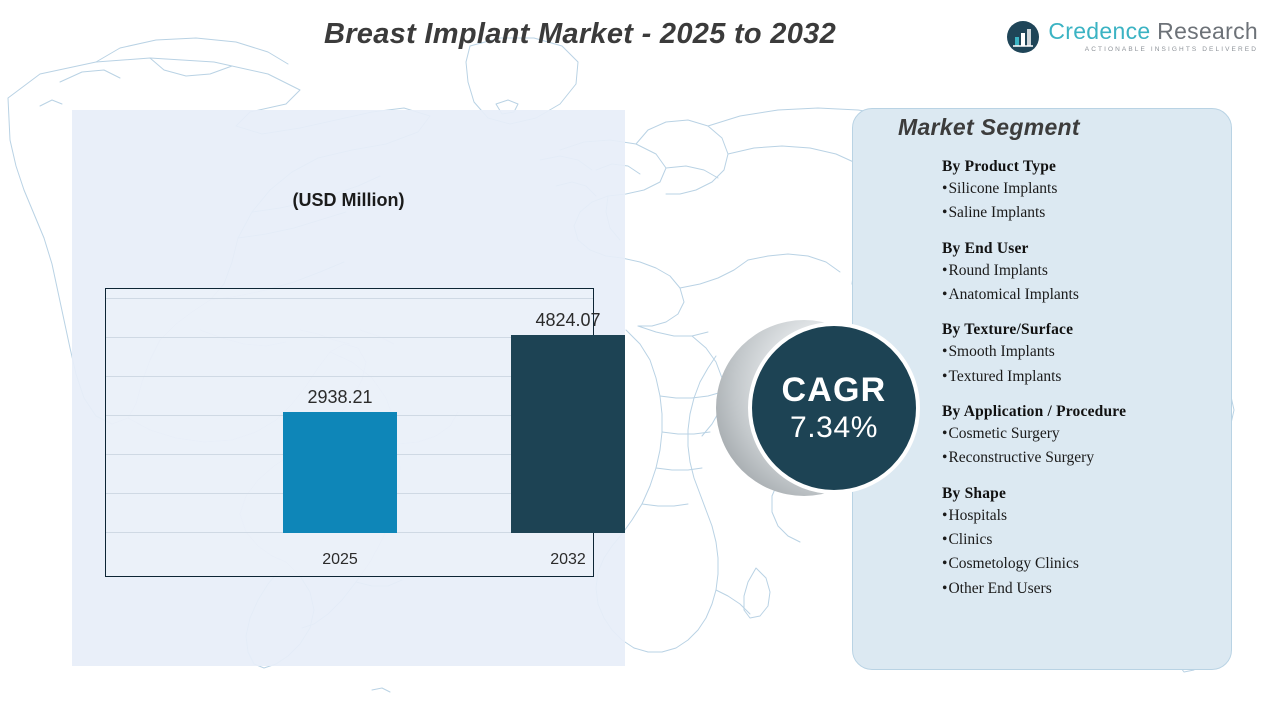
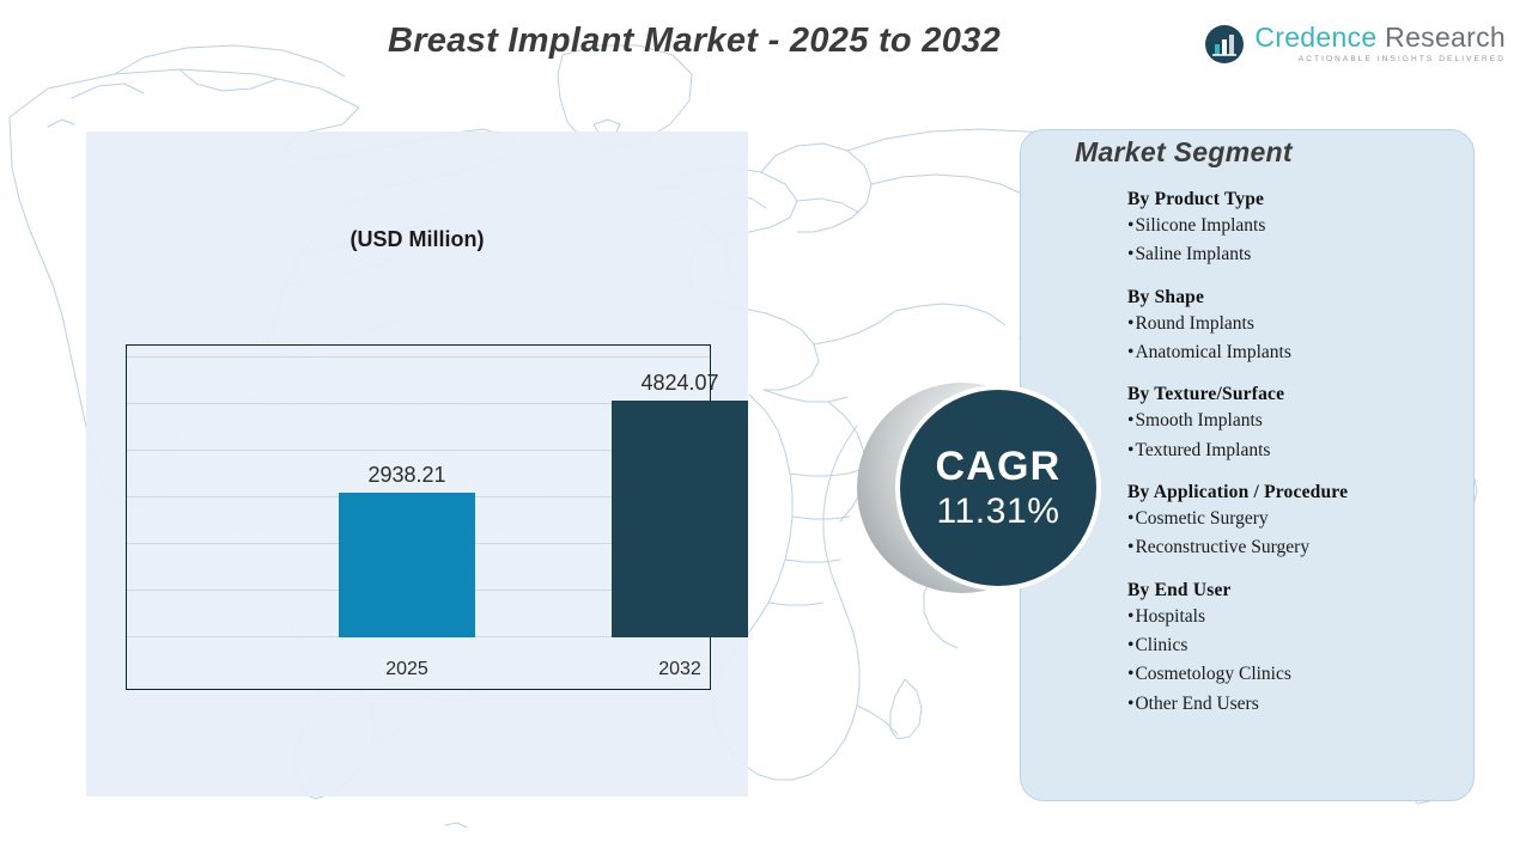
  (USD Million)
  2938.21
  2025
  4824.07
  2032
  CAGR
- 7.34%
+ 11.31%
  Market Segment
  By Product Type
  •Silicone Implants
  •Saline Implants
- By End User
+ By Shape
  •Round Implants
  •Anatomical Implants
  By Texture/Surface
  •Smooth Implants
  •Textured Implants
  By Application / Procedure
  •Cosmetic Surgery
  •Reconstructive Surgery
- By Shape
+ By End User
  •Hospitals
  •Clinics
  •Cosmetology Clinics
  •Other End Users
  Breast Implant Market - 2025 to 2032
  Credence Research
